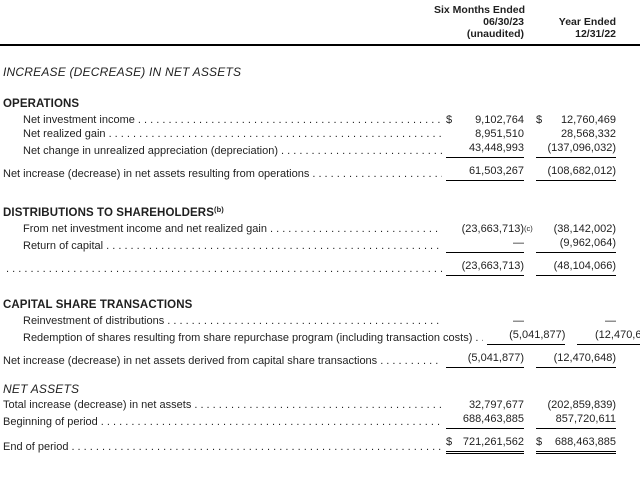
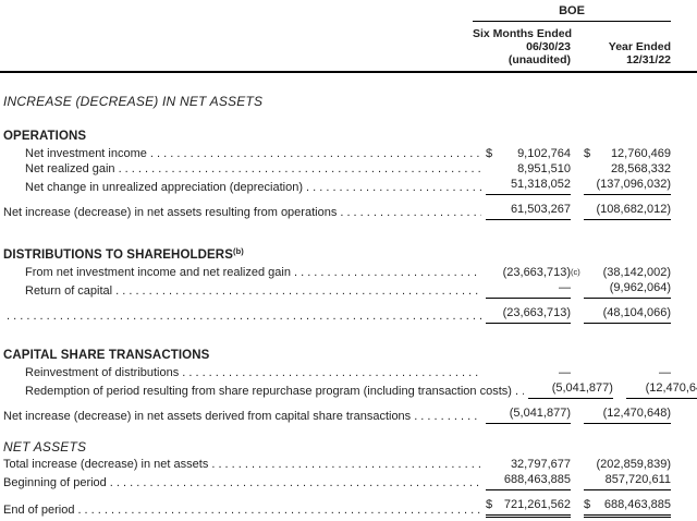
+ BOE
  Six Months Ended
  06/30/23
  Year Ended
  (unaudited)
  12/31/22
  INCREASE (DECREASE) IN NET ASSETS
  OPERATIONS
  Net investment income
  $
  9,102,764
  $
  12,760,469
  Net realized gain
  8,951,510
  28,568,332
  Net change in unrealized appreciation (depreciation)
- 43,448,993
+ 51,318,052
  (137,096,032)
  Net increase (decrease) in net assets resulting from operations
  61,503,267
  (108,682,012)
  DISTRIBUTIONS TO SHAREHOLDERS(b)
  From net investment income and net realized gain
  (23,663,713)
  (c)
  (38,142,002)
  Return of capital
  —
  (9,962,064)
  (23,663,713)
  (48,104,066)
  CAPITAL SHARE TRANSACTIONS
  Reinvestment of distributions
  —
  —
- Redemption of shares resulting from share repurchase program (including transaction costs)
+ Redemption of period resulting from share repurchase program (including transaction costs)
  (5,041,877)
  (12,470,6
  Net increase (decrease) in net assets derived from capital share transactions
  (5,041,877)
  (12,470,648)
  NET ASSETS
  Total increase (decrease) in net assets
  32,797,677
  (202,859,839)
  Beginning of period
  688,463,885
  857,720,611
  End of period
  $
  721,261,562
  $
  688,463,885
